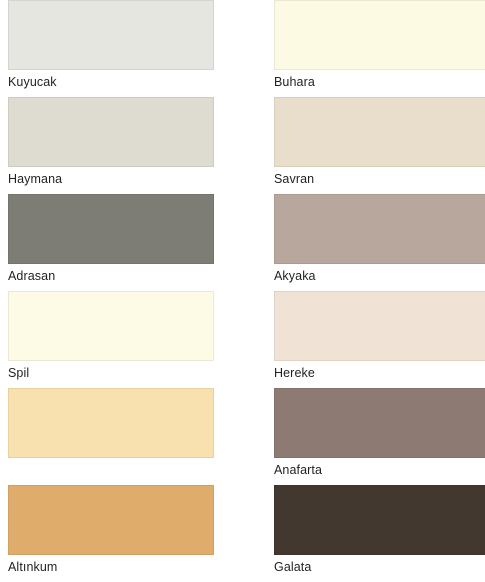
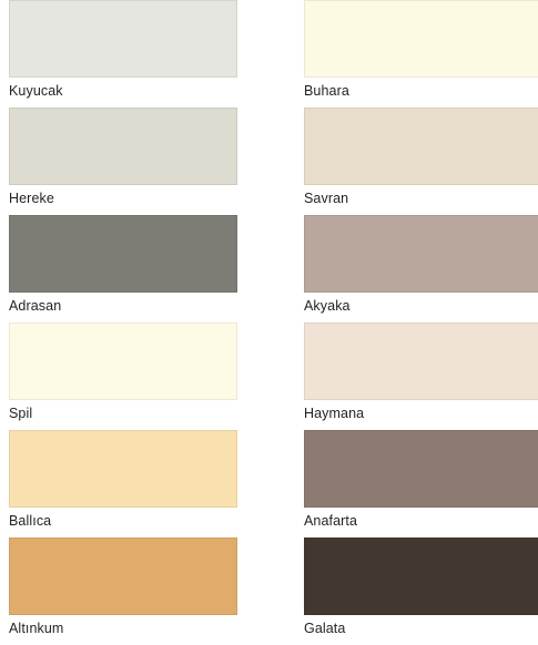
  Kuyucak
- Haymana
+ Hereke
  Adrasan
  Spil
+ Ballıca
  Altınkum
  Buhara
  Savran
  Akyaka
- Hereke
+ Haymana
  Anafarta
  Galata
